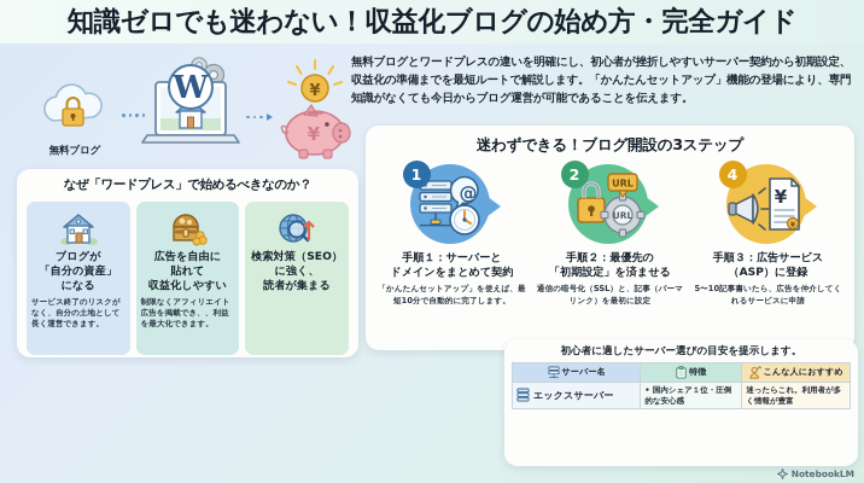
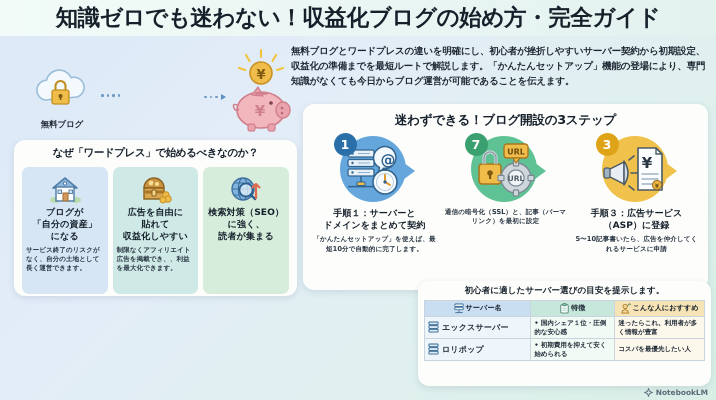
  知識ゼロでも迷わない！収益化ブログの始め方・完全ガイド
  無料ブログとワードプレスの違いを明確にし、初心者が挫折しやすいサーバー契約から初期設定、収益化の準備までを最短ルートで解説します。「かんたんセットアップ」機能の登場により、専門知識がなくても今日からブログ運営が可能であることを伝えます。
  無料ブログ
- W
  ¥
  ¥
  なぜ「ワードプレス」で始めるべきなのか？
  ブログが
  「自分の資産」
  になる
  サービス終了のリスクがなく、自分の土地として長く運営できます。
  広告を自由に
  貼れて
  収益化しやすい
  制限なくアフィリエイト広告を掲載でき、、利益を最大化できます。
  検索対策（SEO）
  に強く、
  読者が集まる
  迷わずできる！ブログ開設の3ステップ
  @
  1
  手順１：サーバーと
  ドメインをまとめて契約
  「かんたんセットアップ」を使えば、最短10分で自動的に完了します。
  URL
  URL
- 2
+ 7
- 手順２：最優先の
- 「初期設定」を済ませる
  通信の暗号化（SSL）と、記事（パーマリンク）を最初に設定
  ¥
- 4
+ 3
  手順３：広告サービス
  （ASP）に登録
  5〜10記事書いたら、広告を仲介してくれるサービスに申請
  初心者に適したサーバー選びの目安を提示します。
  サーバー名	特徴	こんな人におすすめ
  エックスサーバー	国内シェア１位・圧倒的な安心感	迷ったらこれ。利用者が多く情報が豊富
+ ロリポップ	初期費用を抑えて安く始められる	コスパを最優先したい人
  NotebookLM
